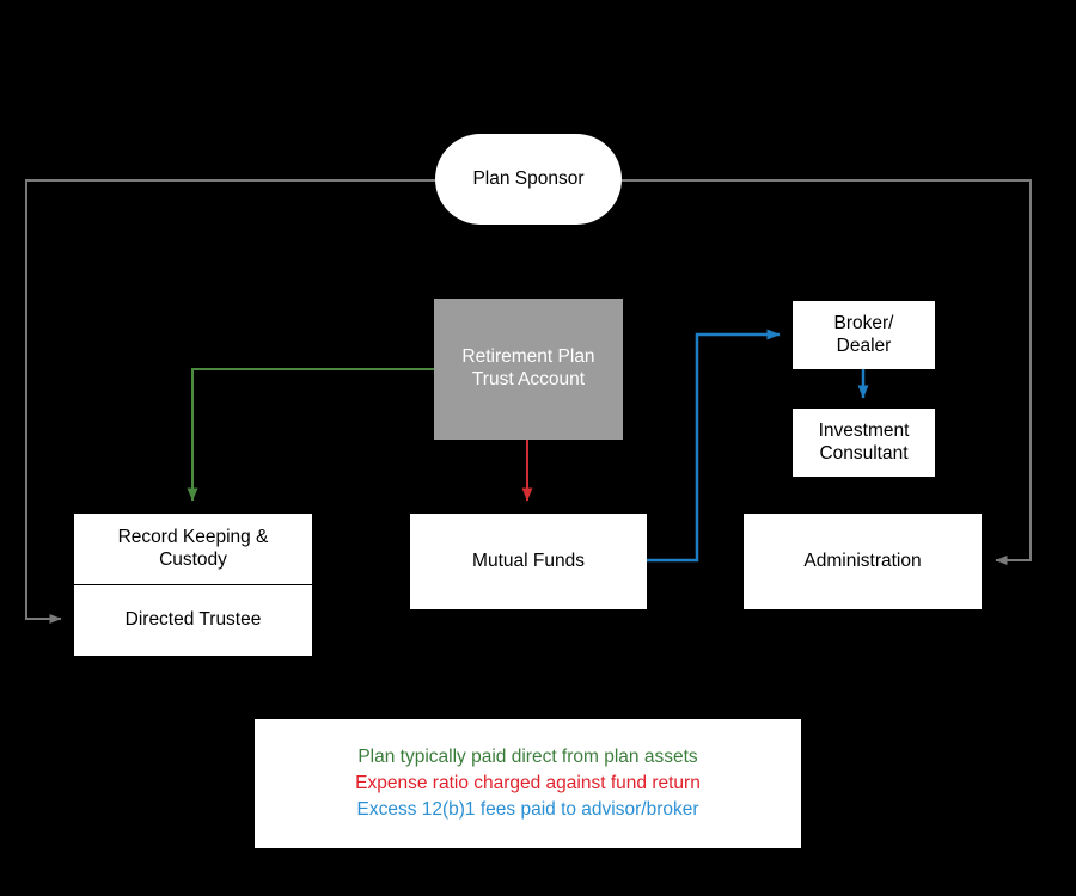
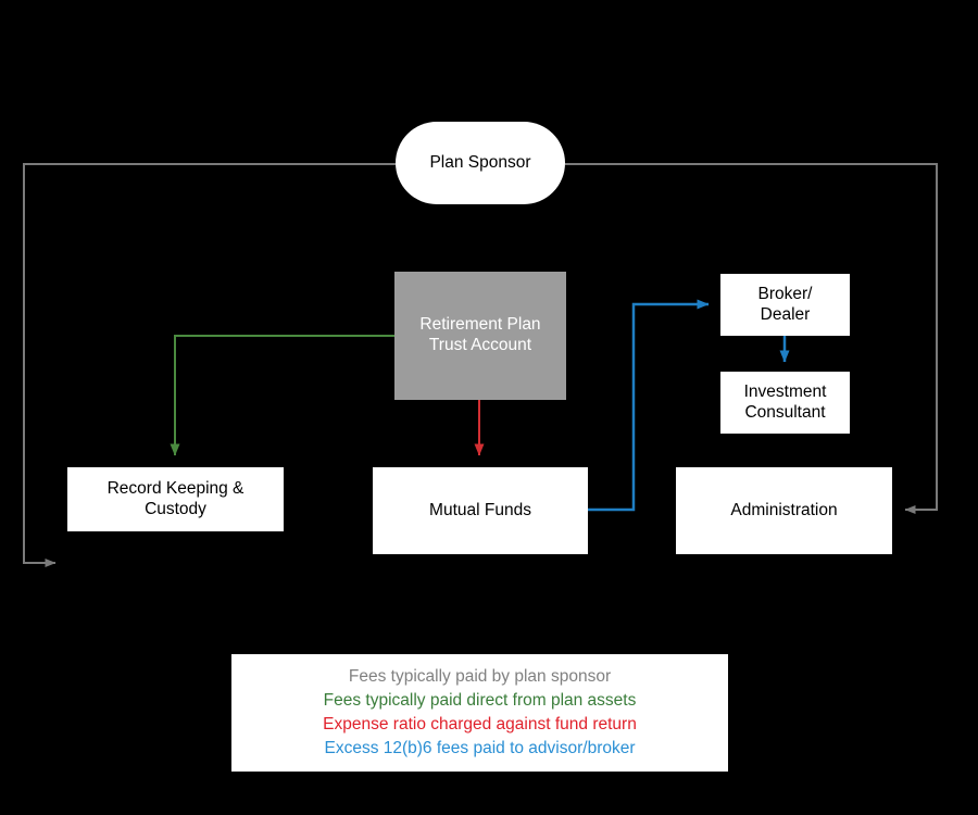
  Plan Sponsor
  Retirement Plan
  Trust Account
  Record Keeping &
  Custody
- Directed Trustee
  Mutual Funds
  Broker/
  Dealer
  Investment
  Consultant
  Administration
+ Fees typically paid by plan sponsor
- Plan typically paid direct from plan assets
+ Fees typically paid direct from plan assets
  Expense ratio charged against fund return
- Excess 12(b)1 fees paid to advisor/broker
+ Excess 12(b)6 fees paid to advisor/broker
